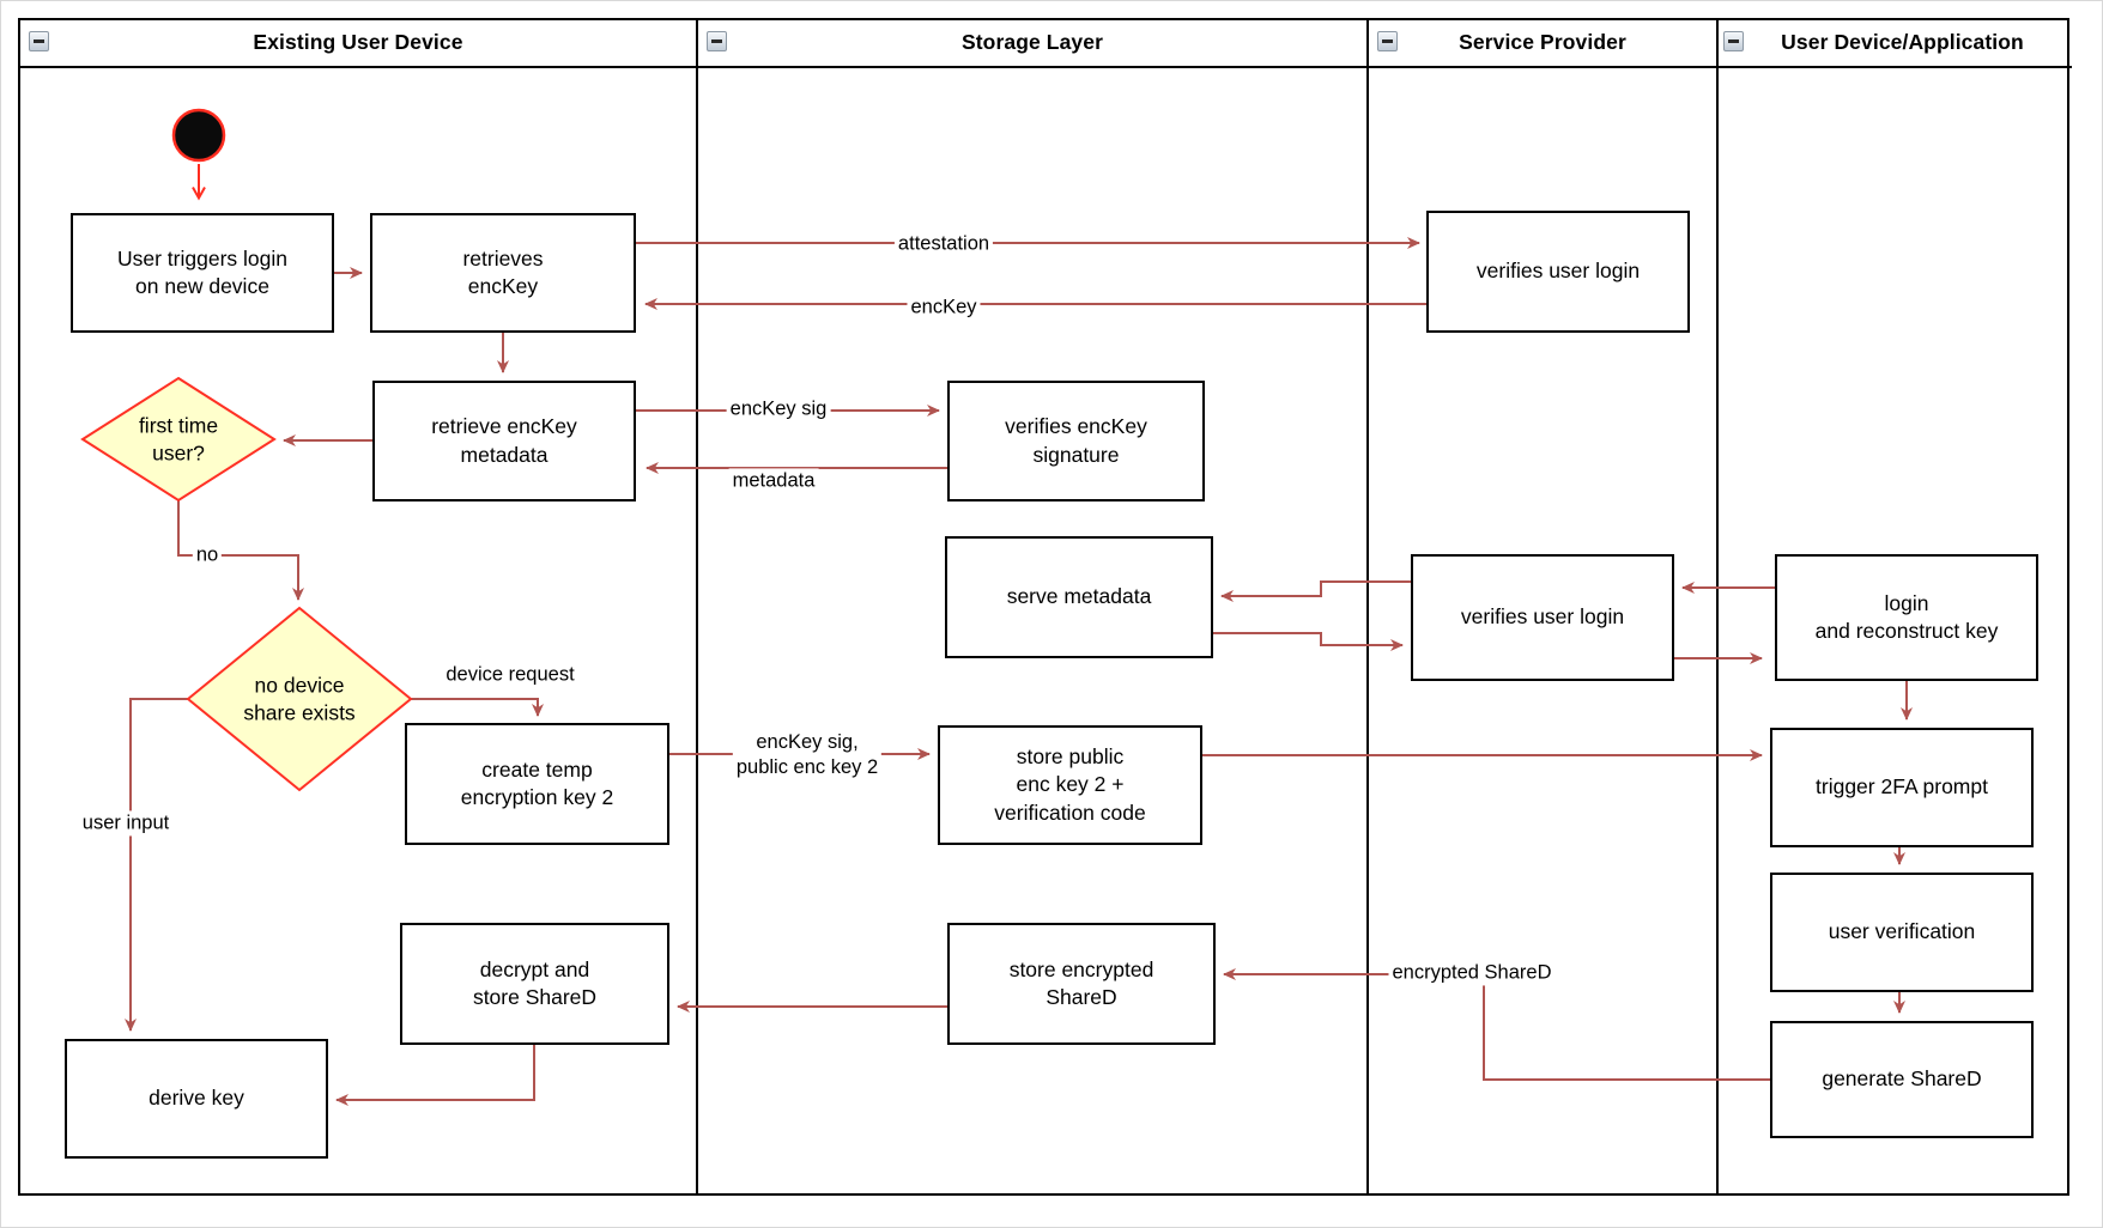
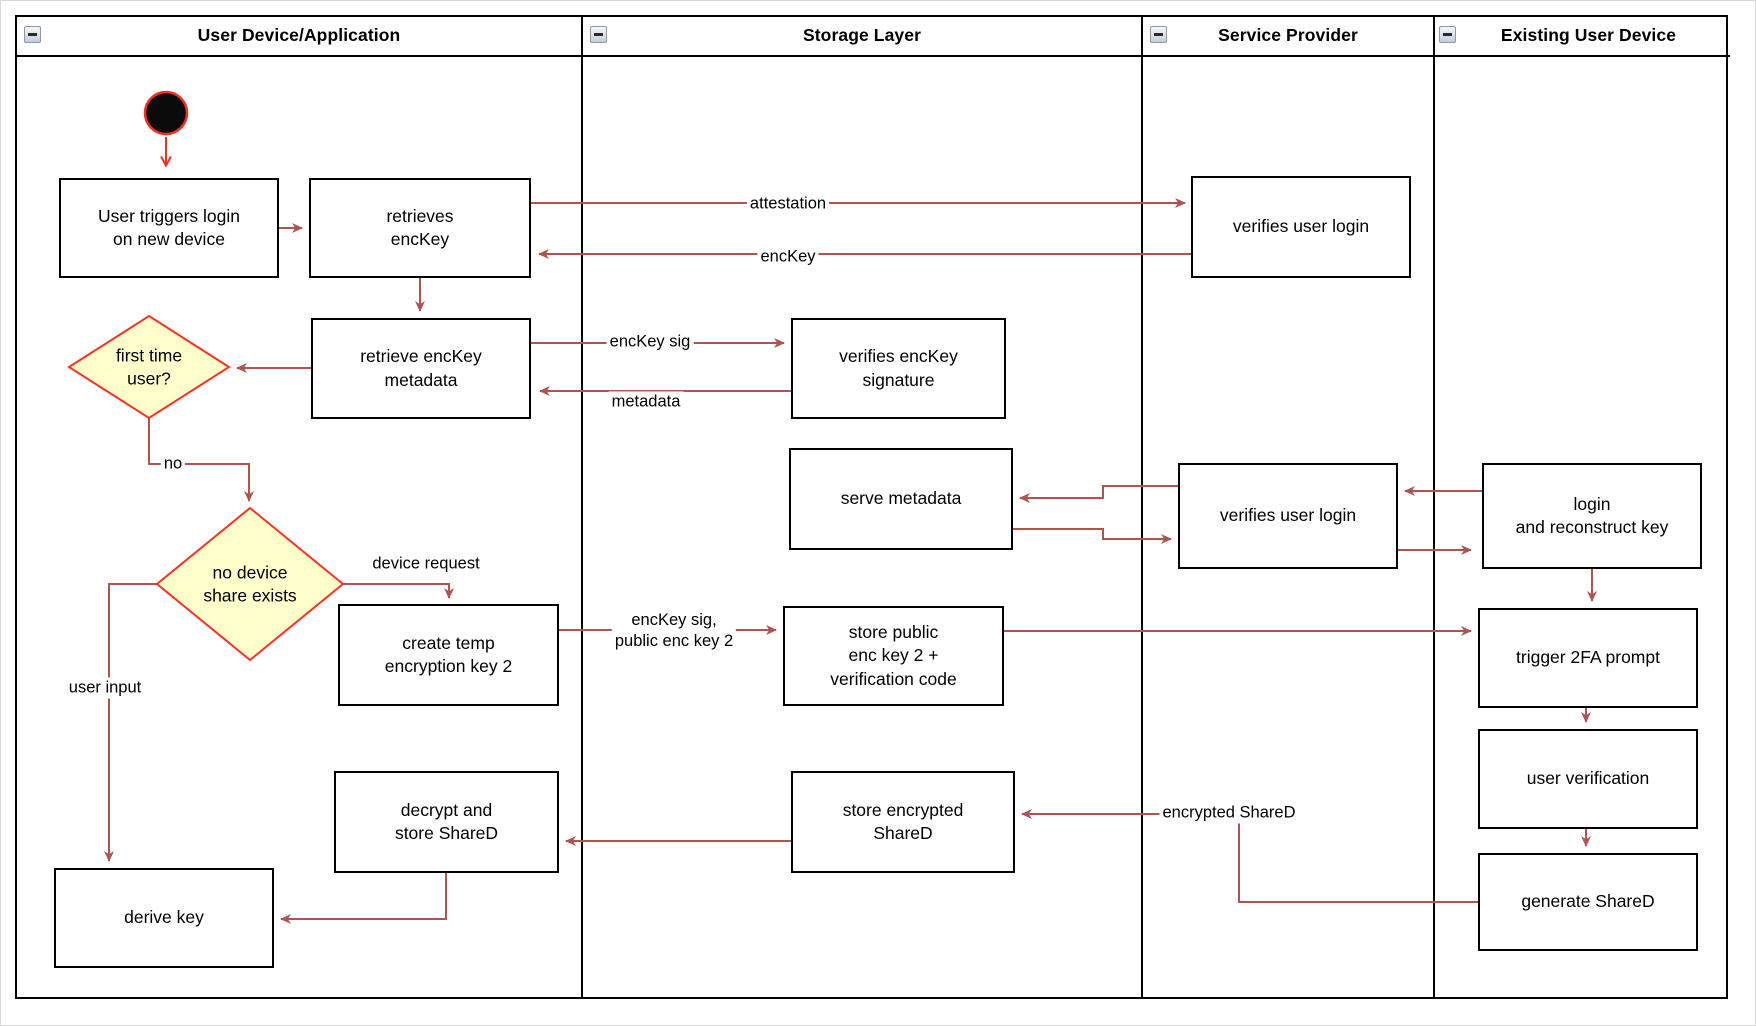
- Existing User Device
+ User Device/Application
  Storage Layer
  Service Provider
- User Device/Application
+ Existing User Device
  first time
  user?
  no device
  share exists
  User triggers login
  on new device
  retrieves
  encKey
  retrieve encKey
  metadata
  verifies user login
  verifies encKey
  signature
  serve metadata
  verifies user login
  login
  and reconstruct key
  create temp
  encryption key 2
  store public
  enc key 2 +
  verification code
  trigger 2FA prompt
  user verification
  generate ShareD
  decrypt and
  store ShareD
  store encrypted
  ShareD
  derive key
  attestation
  encKey
  encKey sig
  metadata
  no
  device request
  encKey sig,
  public enc key 2
  user input
  encrypted ShareD
